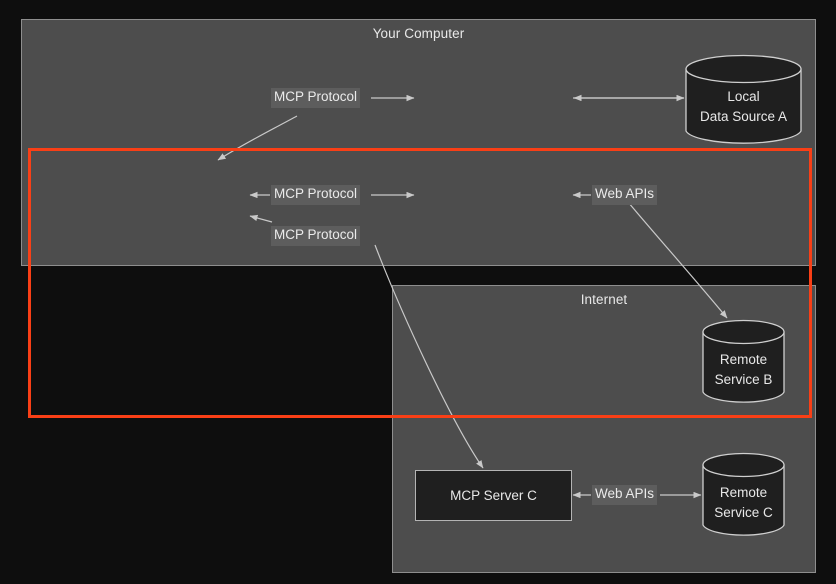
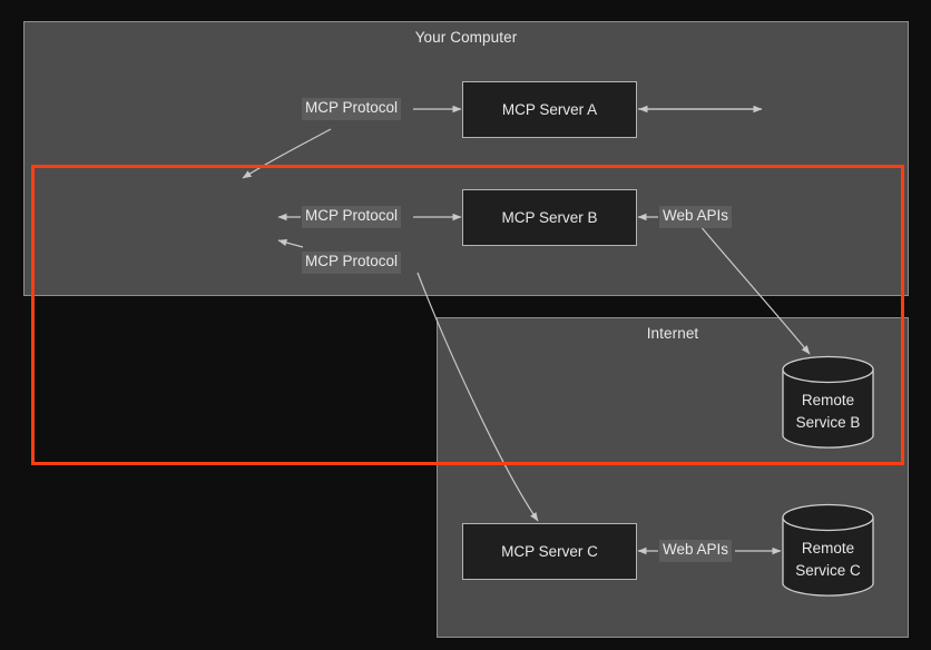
  Your Computer
  Internet
+ MCP Server A
+ MCP Server B
  MCP Server C
- Local
- Data Source A
  Remote
  Service B
  Remote
  Service C
  MCP Protocol
  MCP Protocol
  MCP Protocol
  Web APIs
  Web APIs
